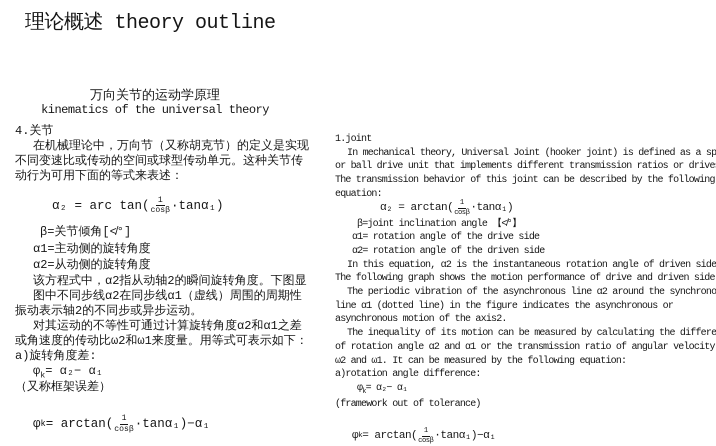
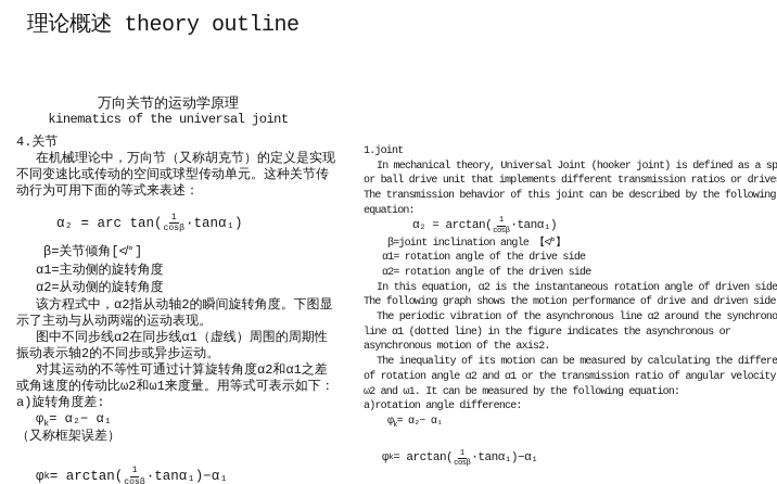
  理论概述 theory outline
  万向关节的运动学原理
- kinematics of the universal theory
+ kinematics of the universal joint
  4.关节
  在机械理论中，万向节（又称胡克节）的定义是实现
  不同变速比或传动的空间或球型传动单元。这种关节传
  动行为可用下面的等式来表述：
  α₂ = arc tan(
  1
  cosβ
  ·tanα₁)
  β=关节倾角[≮°]
  α1=主动侧的旋转角度
  α2=从动侧的旋转角度
  该方程式中，α2指从动轴2的瞬间旋转角度。下图显
+ 示了主动与从动两端的运动表现。
  图中不同步线α2在同步线α1（虚线）周围的周期性
  振动表示轴2的不同步或异步运动。
  对其运动的不等性可通过计算旋转角度α2和α1之差
  或角速度的传动比ω2和ω1来度量。用等式可表示如下：
  a)旋转角度差:
  φk= α₂− α₁
  （又称框架误差）
  φ
  k
  = arctan(
  1
  cosβ
  ·tanα₁)−α₁
  1.joint
  In mechanical theory, Universal Joint (hooker joint) is defined as a sp
  or ball drive unit that implements different transmission ratios or drive
  The transmission behavior of this joint can be described by the following
  equation:
  α₂ = arctan(
  1
  cosβ
  ·tanα₁)
  β=joint inclination angle 【≮°】
  α1= rotation angle of the drive side
  α2= rotation angle of the driven side
  In this equation, α2 is the instantaneous rotation angle of driven side
  The following graph shows the motion performance of drive and driven side
  The periodic vibration of the asynchronous line α2 around the synchrono
  line α1 (dotted line) in the figure indicates the asynchronous or
  asynchronous motion of the axis2.
  The inequality of its motion can be measured by calculating the differe
  of rotation angle α2 and α1 or the transmission ratio of angular velocity
  ω2 and ω1. It can be measured by the following equation:
  a)rotation angle difference:
  φk= α₂− α₁
- (framework out of tolerance)
  φ
  k
  = arctan(
  1
  cosβ
  ·tanα₁)−α₁
